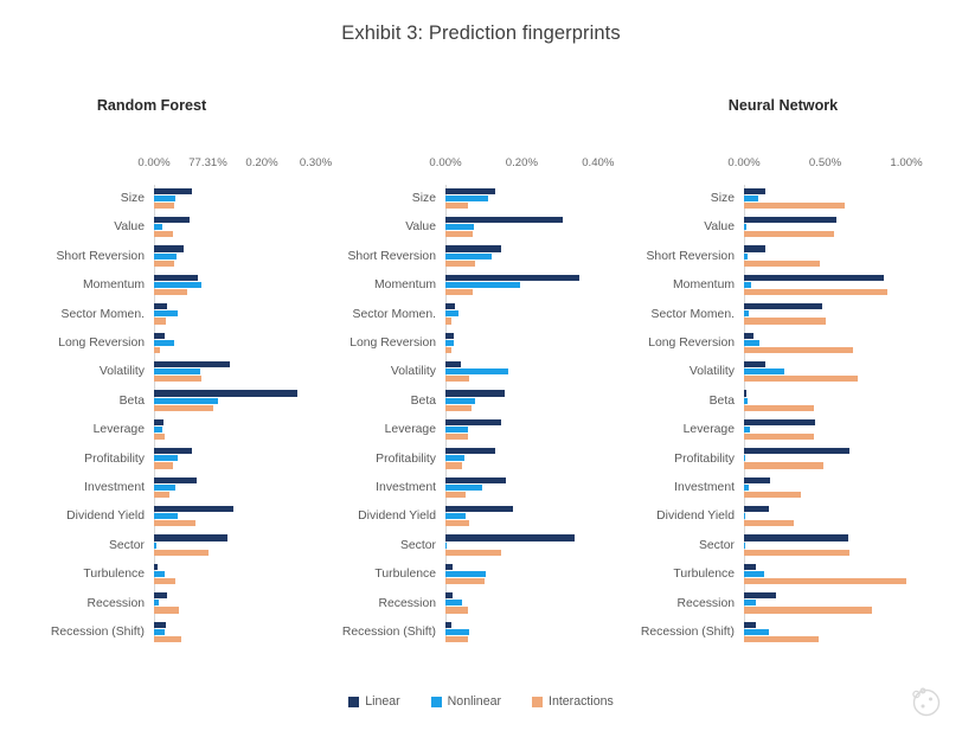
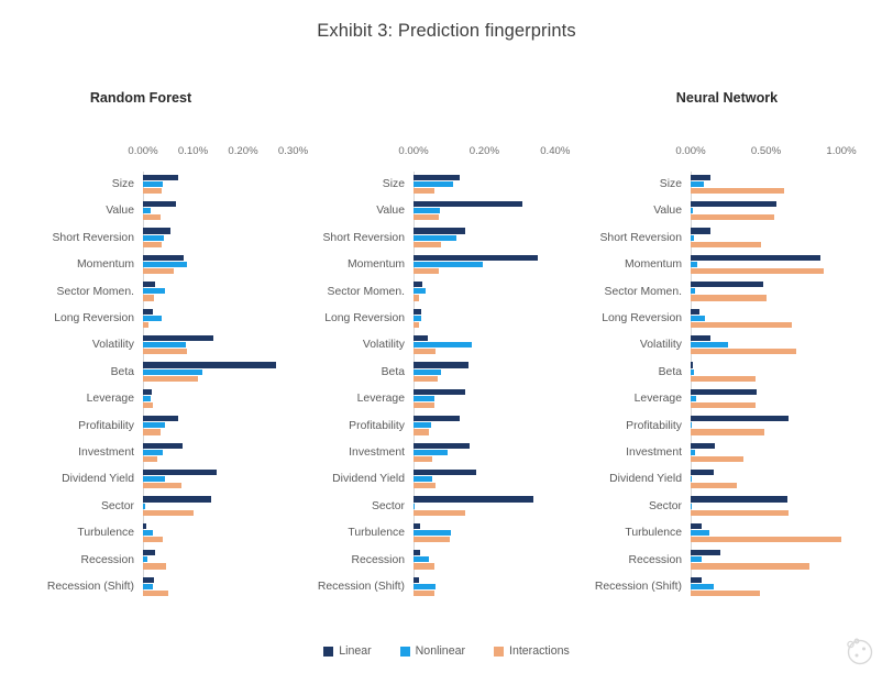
  Exhibit 3: Prediction fingerprints
  Random Forest
  0.00%
- 77.31%
+ 0.10%
  0.20%
  0.30%
  Size
  Value
  Short Reversion
  Momentum
  Sector Momen.
  Long Reversion
  Volatility
  Beta
  Leverage
  Profitability
  Investment
  Dividend Yield
  Sector
  Turbulence
  Recession
  Recession (Shift)
  0.00%
  0.20%
  0.40%
  Size
  Value
  Short Reversion
  Momentum
  Sector Momen.
  Long Reversion
  Volatility
  Beta
  Leverage
  Profitability
  Investment
  Dividend Yield
  Sector
  Turbulence
  Recession
  Recession (Shift)
  Neural Network
  0.00%
  0.50%
  1.00%
  Size
  Value
  Short Reversion
  Momentum
  Sector Momen.
  Long Reversion
  Volatility
  Beta
  Leverage
  Profitability
  Investment
  Dividend Yield
  Sector
  Turbulence
  Recession
  Recession (Shift)
  Linear
  Nonlinear
  Interactions
